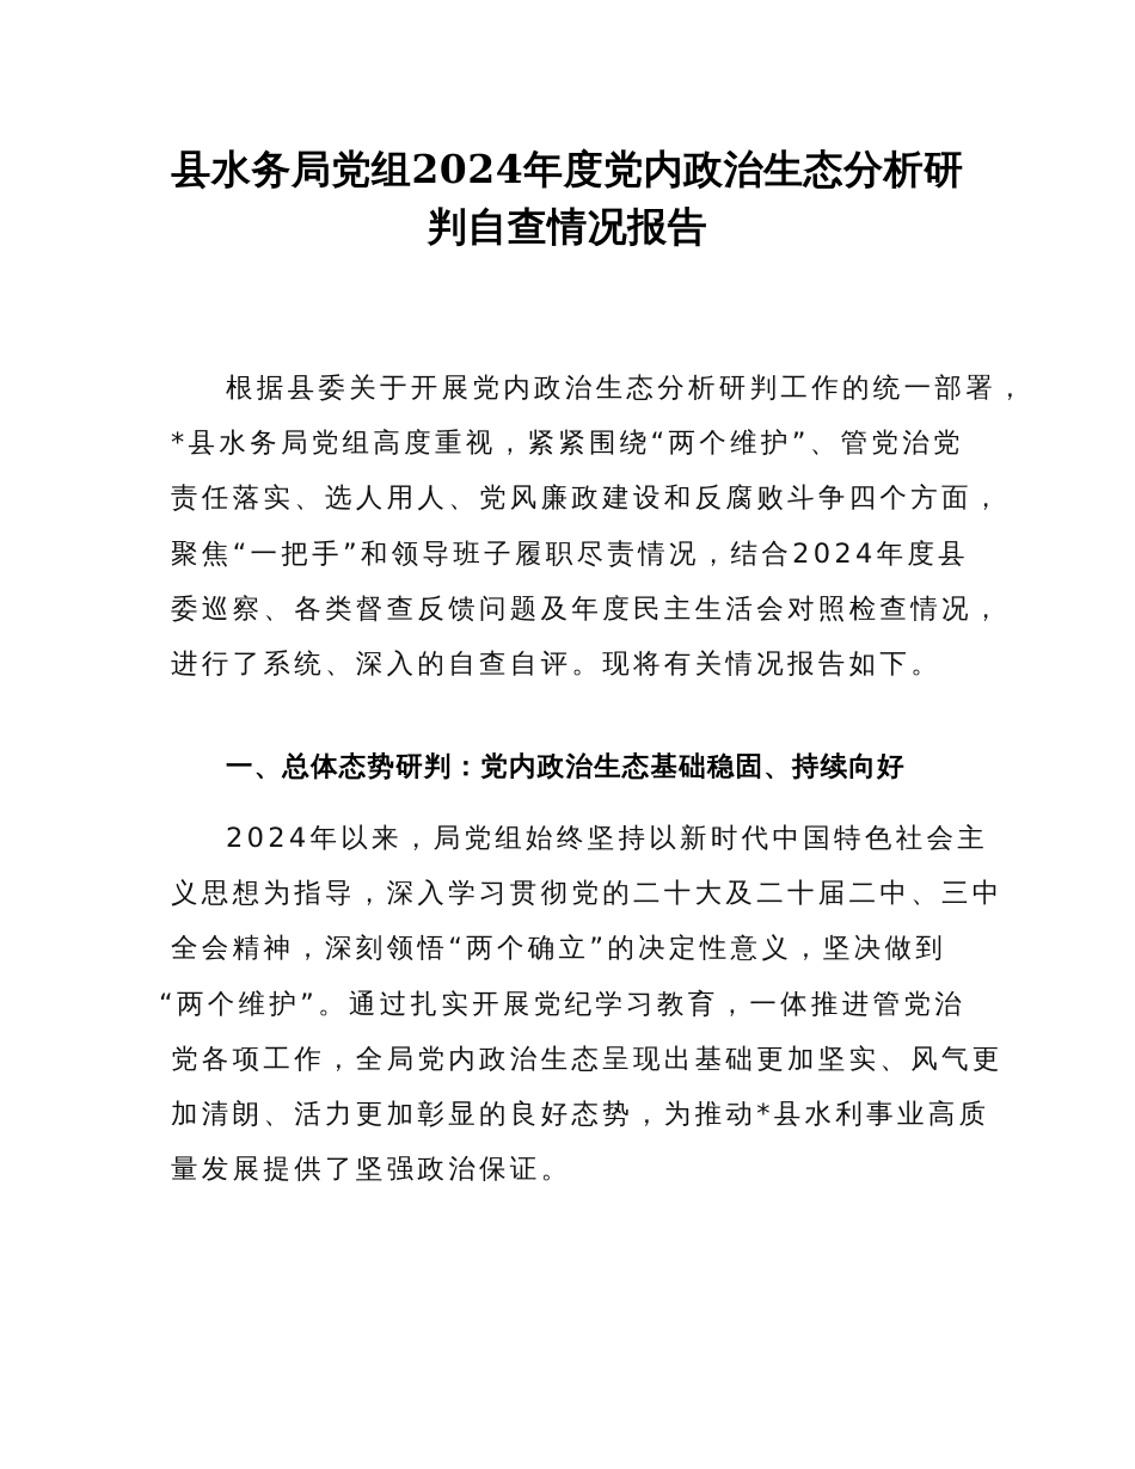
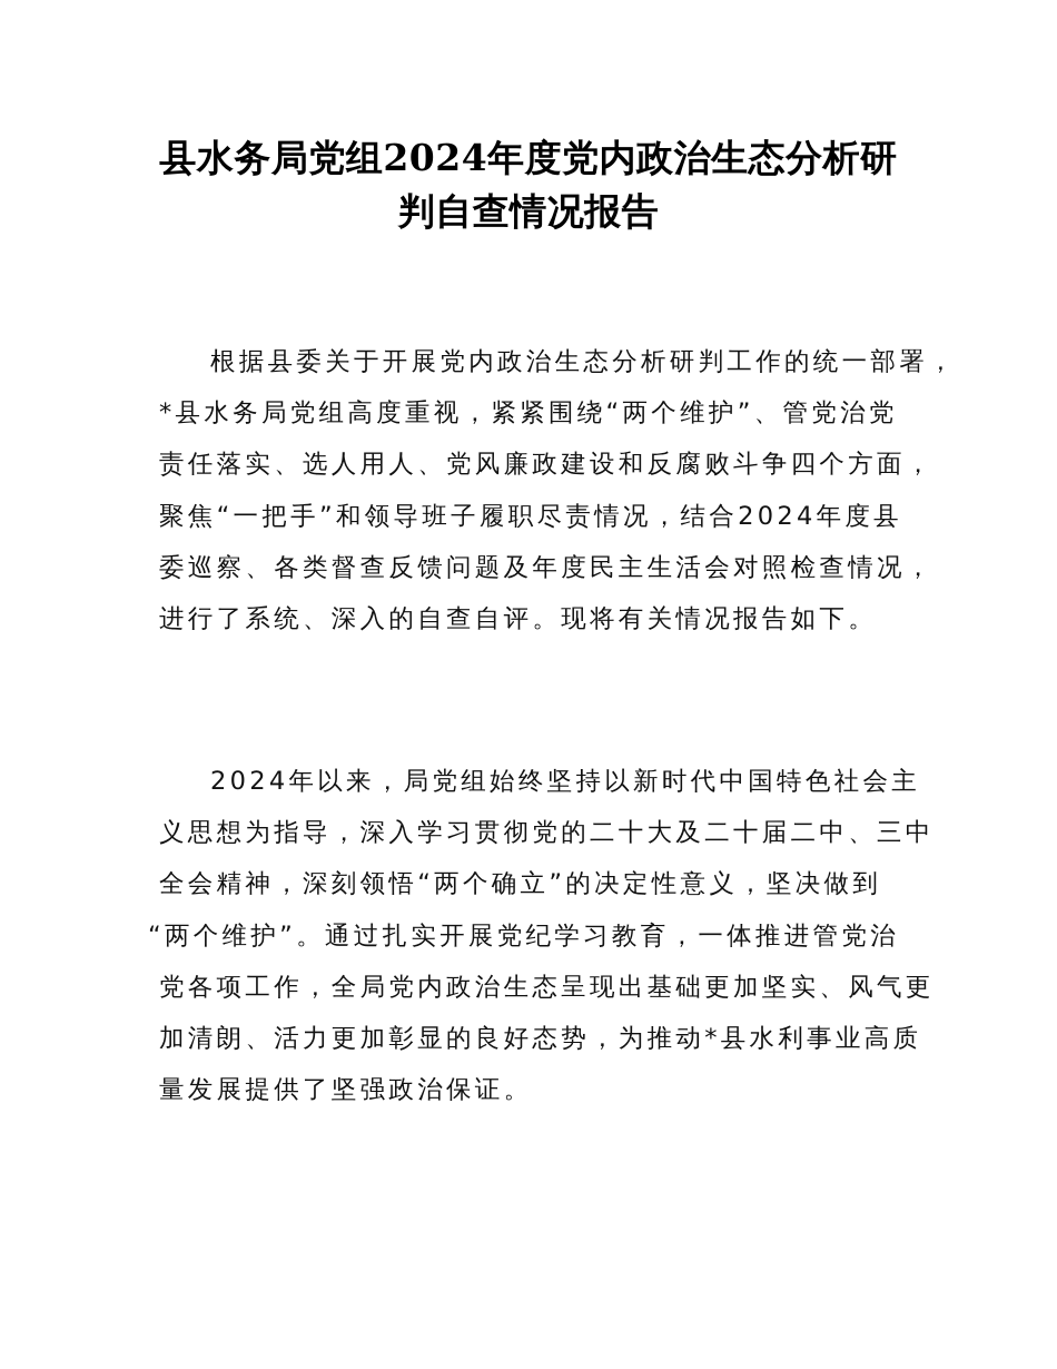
  县水务局党组2024年度党内政治生态分析研
  判自查情况报告
  根据县委关于开展党内政治生态分析研判工作的统一部署，
  *县水务局党组高度重视，紧紧围绕“两个维护”、管党治党
  责任落实、选人用人、党风廉政建设和反腐败斗争四个方面，
  聚焦“一把手”和领导班子履职尽责情况，结合2024年度县
  委巡察、各类督查反馈问题及年度民主生活会对照检查情况，
  进行了系统、深入的自查自评。现将有关情况报告如下。
- 一、总体态势研判：党内政治生态基础稳固、持续向好
  2024年以来，局党组始终坚持以新时代中国特色社会主
  义思想为指导，深入学习贯彻党的二十大及二十届二中、三中
  全会精神，深刻领悟“两个确立”的决定性意义，坚决做到
  “两个维护”。通过扎实开展党纪学习教育，一体推进管党治
  党各项工作，全局党内政治生态呈现出基础更加坚实、风气更
  加清朗、活力更加彰显的良好态势，为推动*县水利事业高质
  量发展提供了坚强政治保证。
